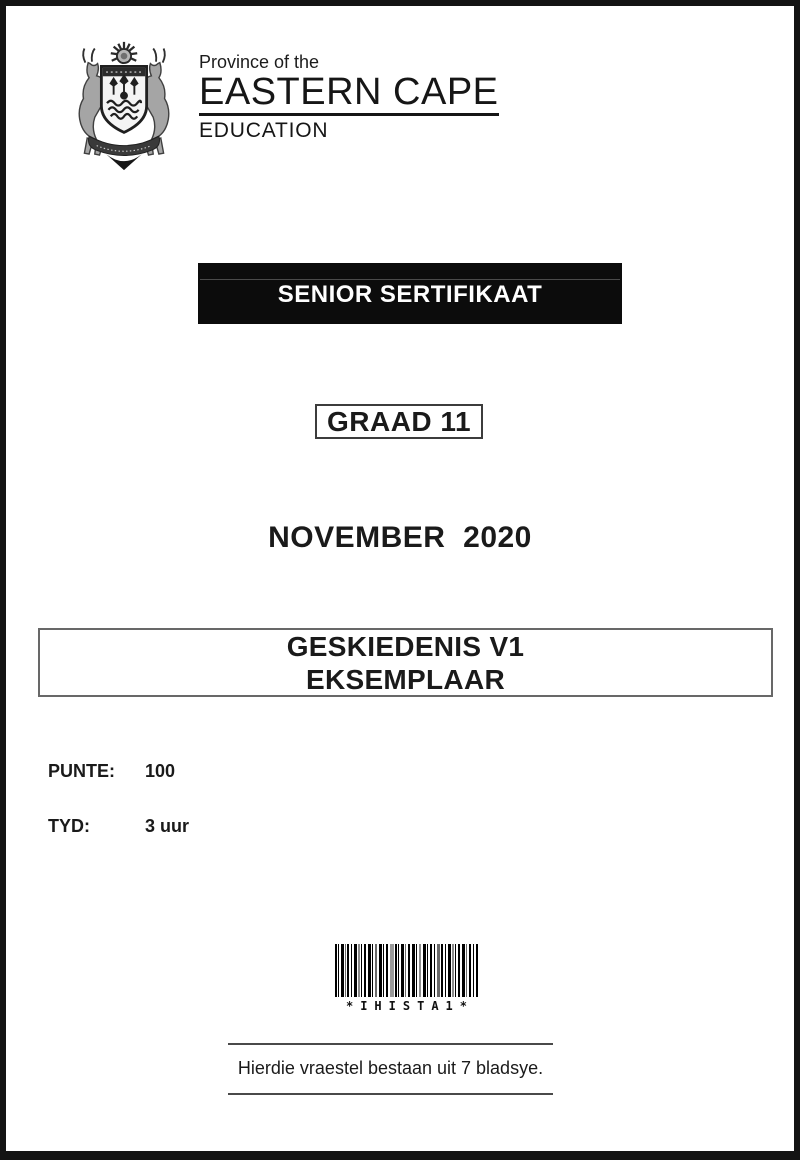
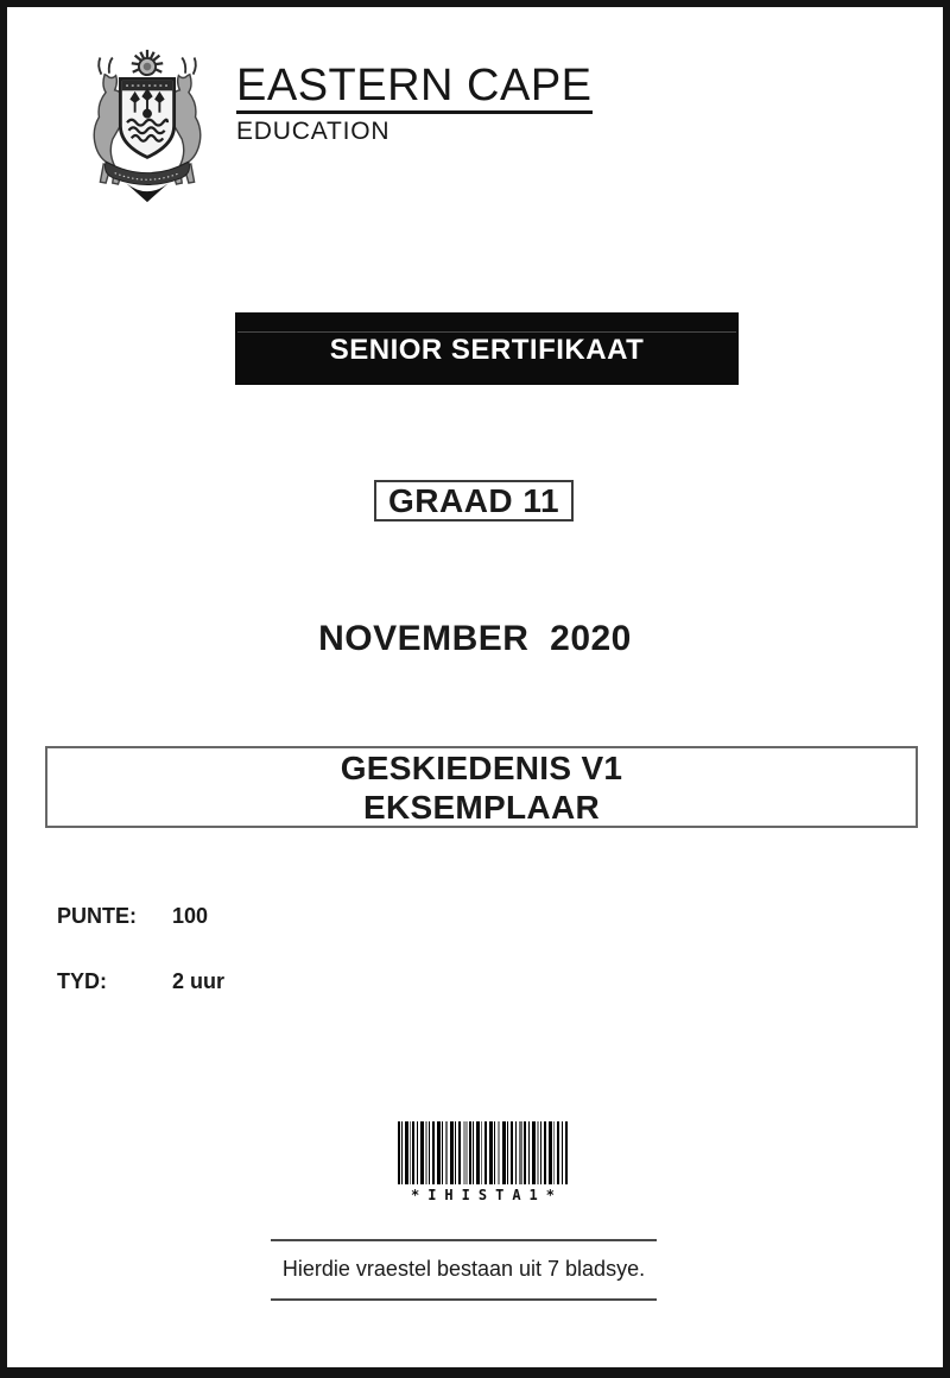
- Province of the
  EASTERN CAPE
  EDUCATION
  SENIOR SERTIFIKAAT
  GRAAD 11
  NOVEMBER 2020
  GESKIEDENIS V1
  EKSEMPLAAR
  PUNTE: 100
- TYD: 3 uur
+ TYD: 2 uur
  *IHISTA1*
  Hierdie vraestel bestaan uit 7 bladsye.
